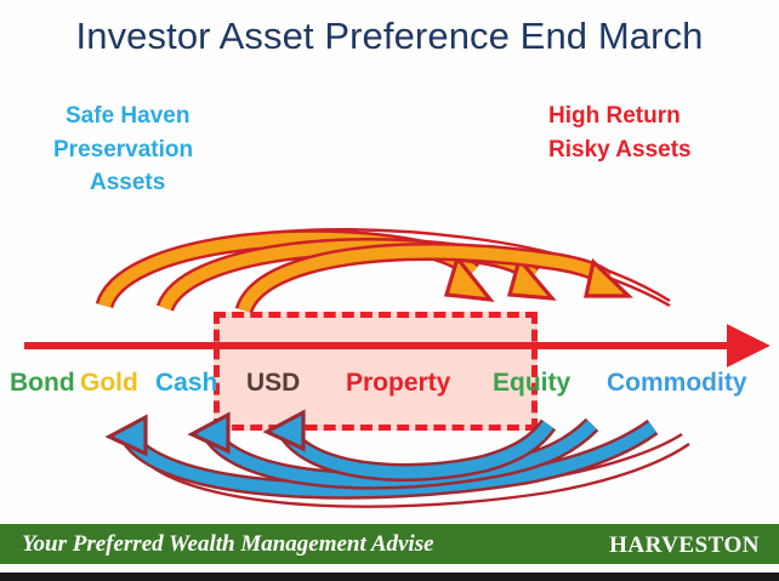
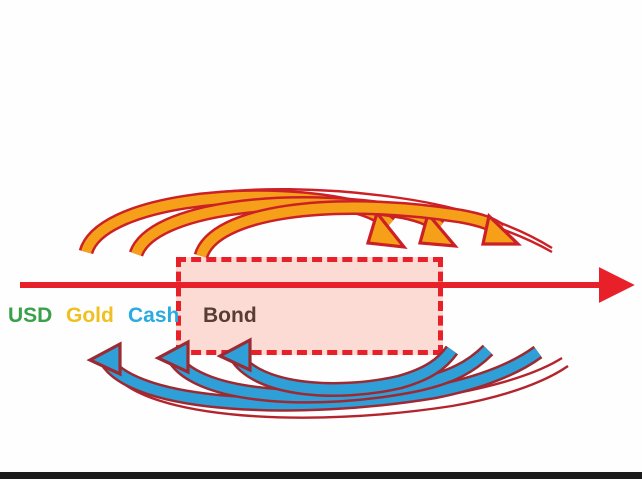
- Investor Asset Preference End March
- Safe Haven
- Preservation
- Assets
- High Return
- Risky Assets
- Bond
+ USD
  Gold
  Cash
- USD
+ Bond
- Property
- Equity
- Commodity
- Your Preferred Wealth Management Advise
- HARVESTON
